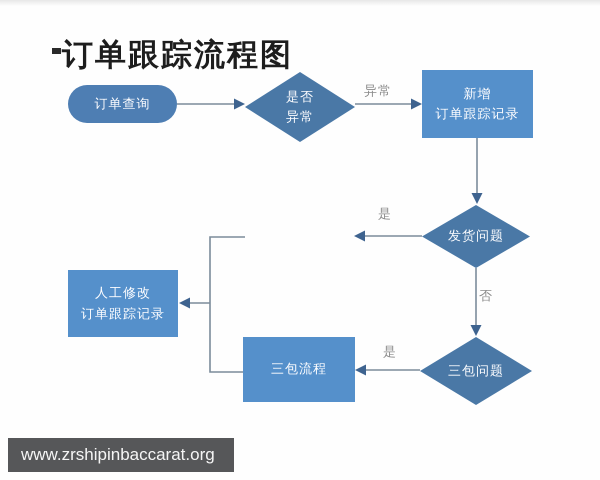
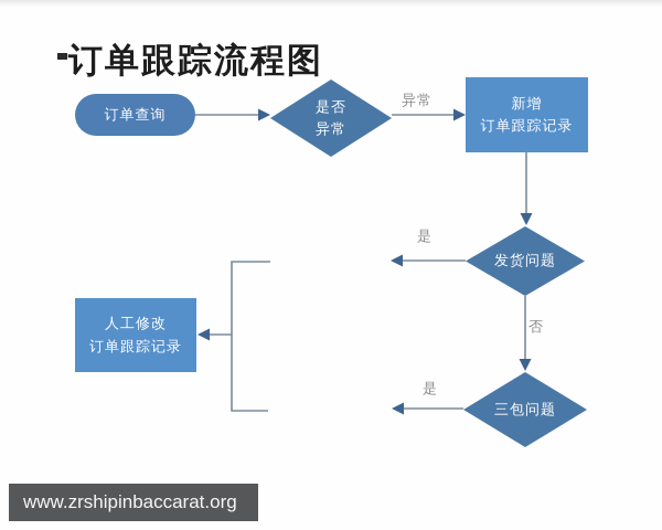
  订单跟踪流程图
  www.zrshipinbaccarat.org
  订单查询
  是否
  异常
  新增
  订单跟踪记录
  发货问题
  人工修改
  订单跟踪记录
- 三包流程
  三包问题
  异常
  是
  否
  是
